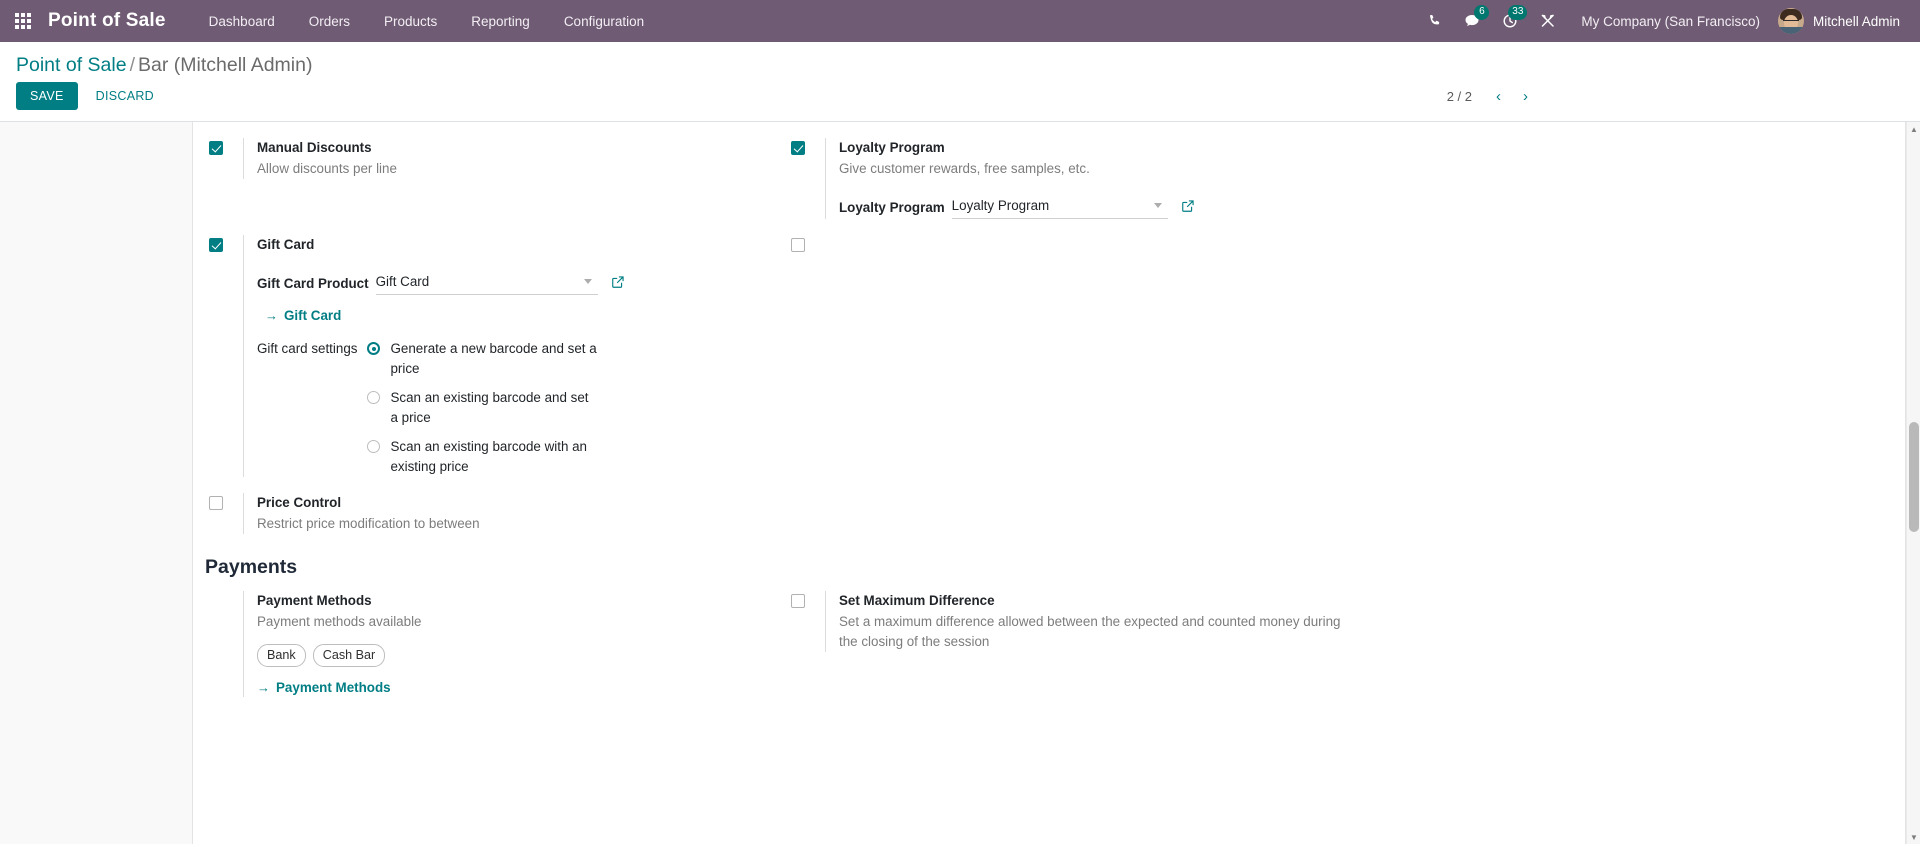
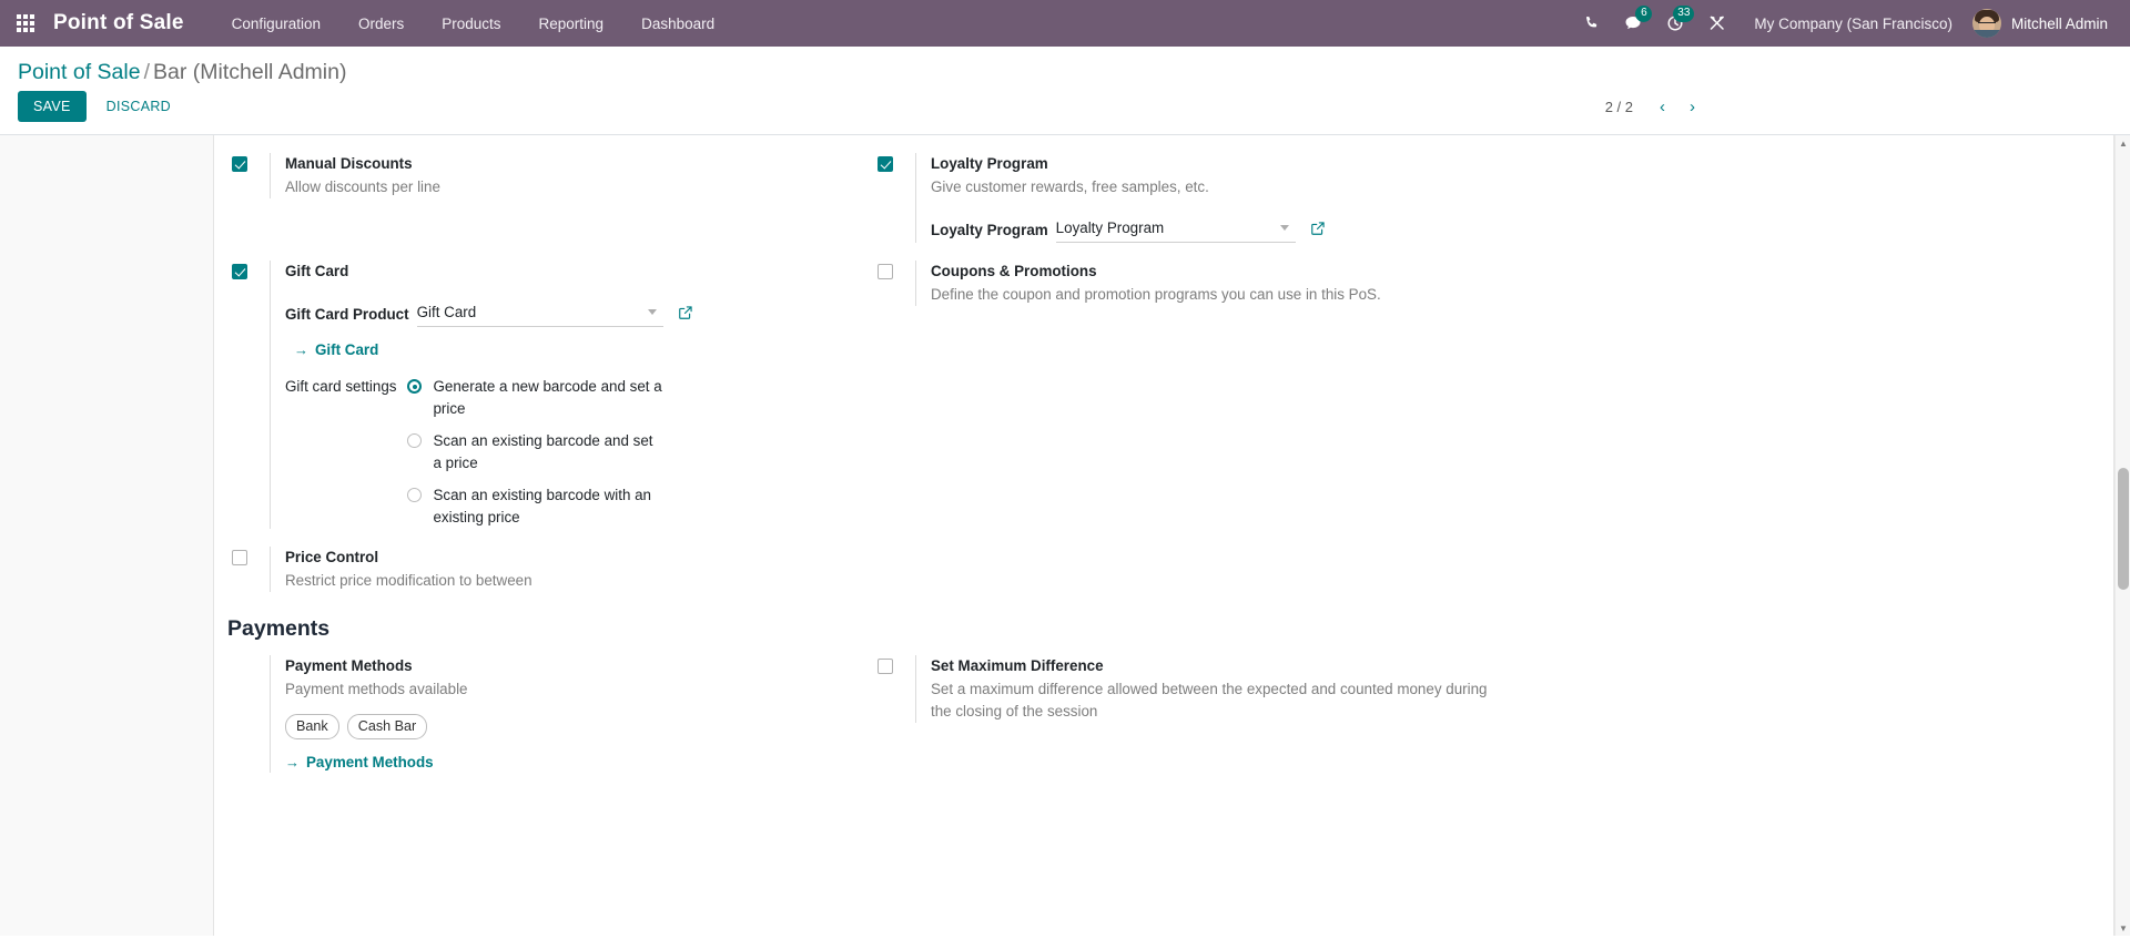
  Point of Sale
- Dashboard
+ Configuration
  Orders
  Products
  Reporting
- Configuration
+ Dashboard
  6
  33
  My Company (San Francisco)
  Mitchell Admin
  Point of Sale / Bar (Mitchell Admin)
  SAVE
  DISCARD
  2 / 2
  ‹
  ›
  Manual Discounts
  Allow discounts per line
  Loyalty Program
  Give customer rewards, free samples, etc.
  Loyalty Program
  Loyalty Program
  Gift Card
  Gift Card Product
  Gift Card
  →
  Gift Card
  Gift card settings
  Generate a new barcode and set a price
  Scan an existing barcode and set a price
  Scan an existing barcode with an existing price
+ Coupons & Promotions
+ Define the coupon and promotion programs you can use in this PoS.
  Price Control
  Restrict price modification to between
  Payments
  Payment Methods
  Payment methods available
  Bank
  Cash Bar
  →
  Payment Methods
  Set Maximum Difference
  Set a maximum difference allowed between the expected and counted money during the closing of the session
  ▲
  ▼
